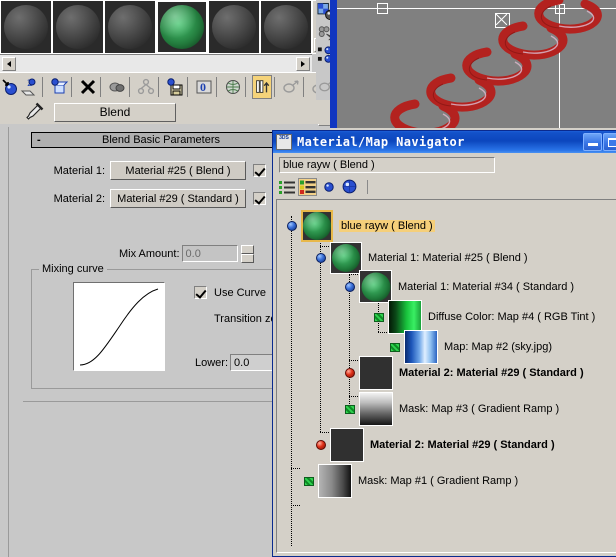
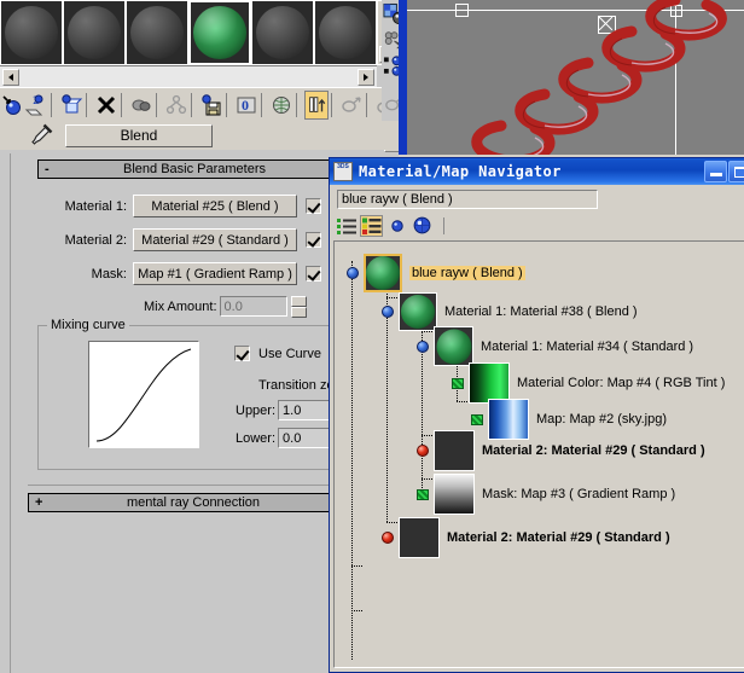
  0
  Blend
  -
  Blend Basic Parameters
  Material 1:
  Material #25 ( Blend )
  Material 2:
  Material #29 ( Standard )
+ Mask:
+ Map #1 ( Gradient Ramp )
  Mix Amount:
  0.0
  Mixing curve
  Use Curve
  Transition z
+ Upper:
+ 1.0
  Lower:
  0.0
+ +
+ mental ray Connection
  Material/Map Navigator
  blue rayw ( Blend )
  blue rayw ( Blend )
- Material 1: Material #25 ( Blend )
+ Material 1: Material #38 ( Blend )
  Material 1: Material #34 ( Standard )
- Diffuse Color: Map #4 ( RGB Tint )
+ Material Color: Map #4 ( RGB Tint )
  Map: Map #2 (sky.jpg)
  Material 2: Material #29 ( Standard )
  Mask: Map #3 ( Gradient Ramp )
  Material 2: Material #29 ( Standard )
- Mask: Map #1 ( Gradient Ramp )
